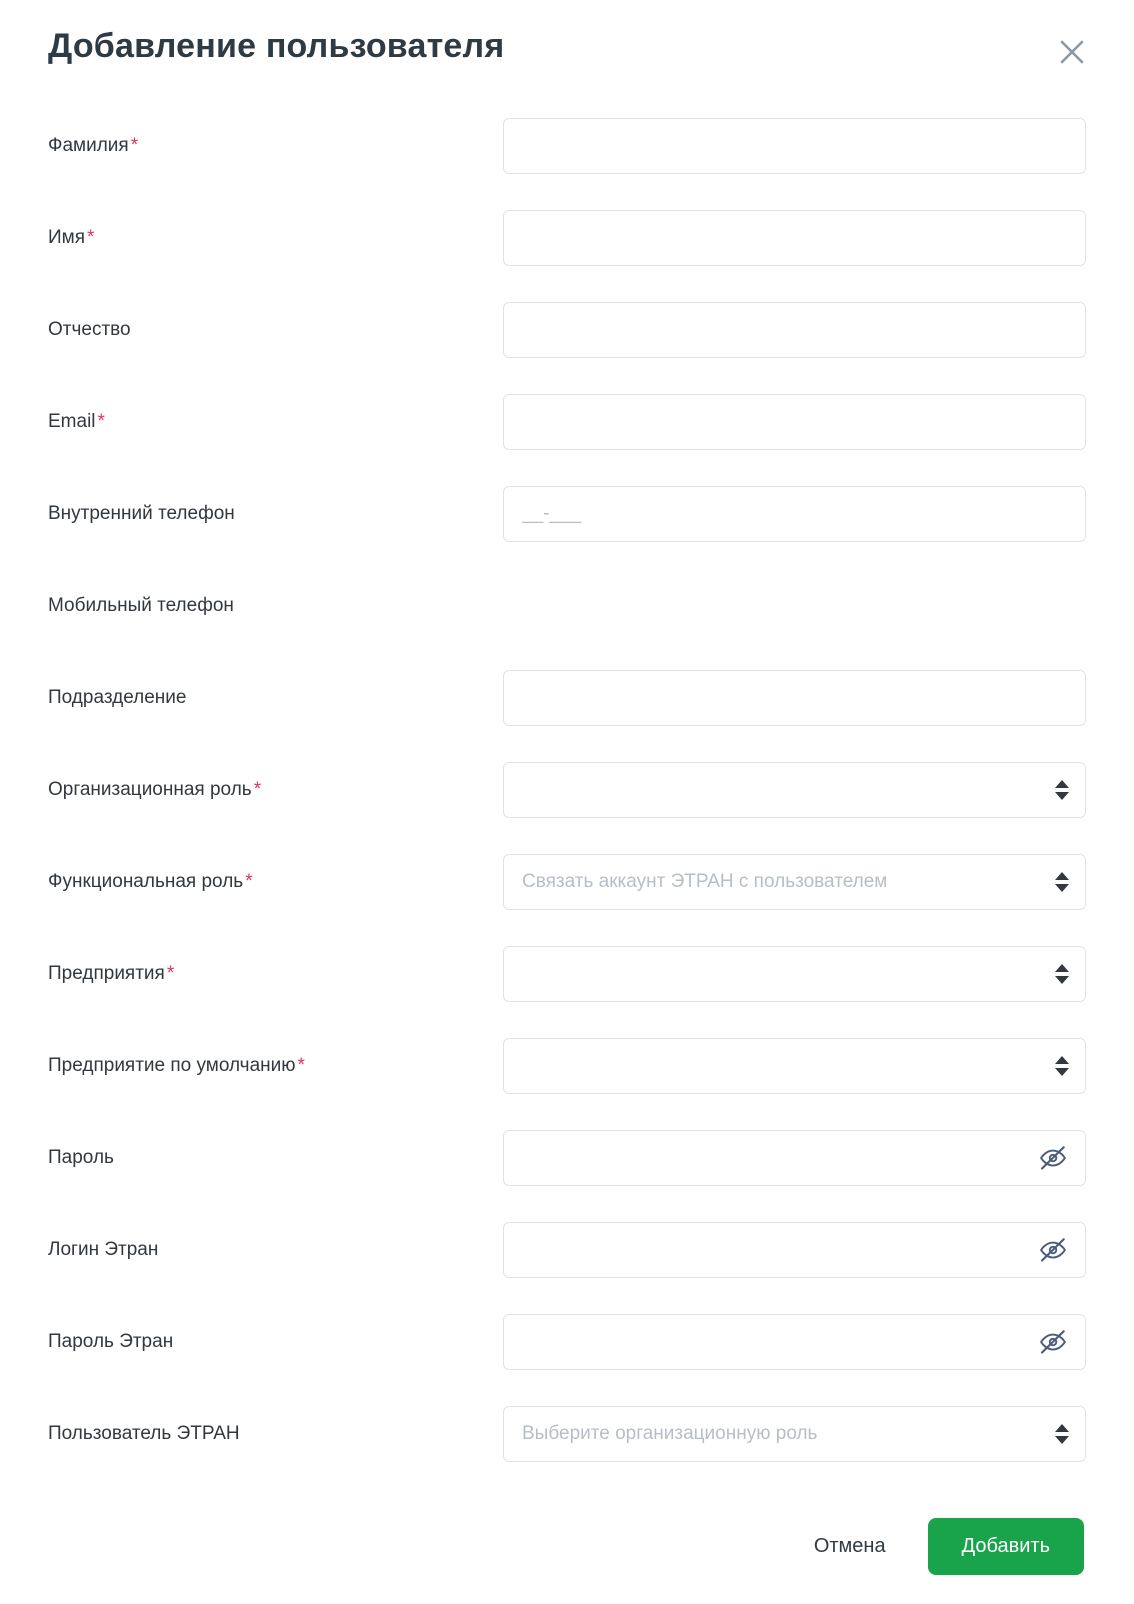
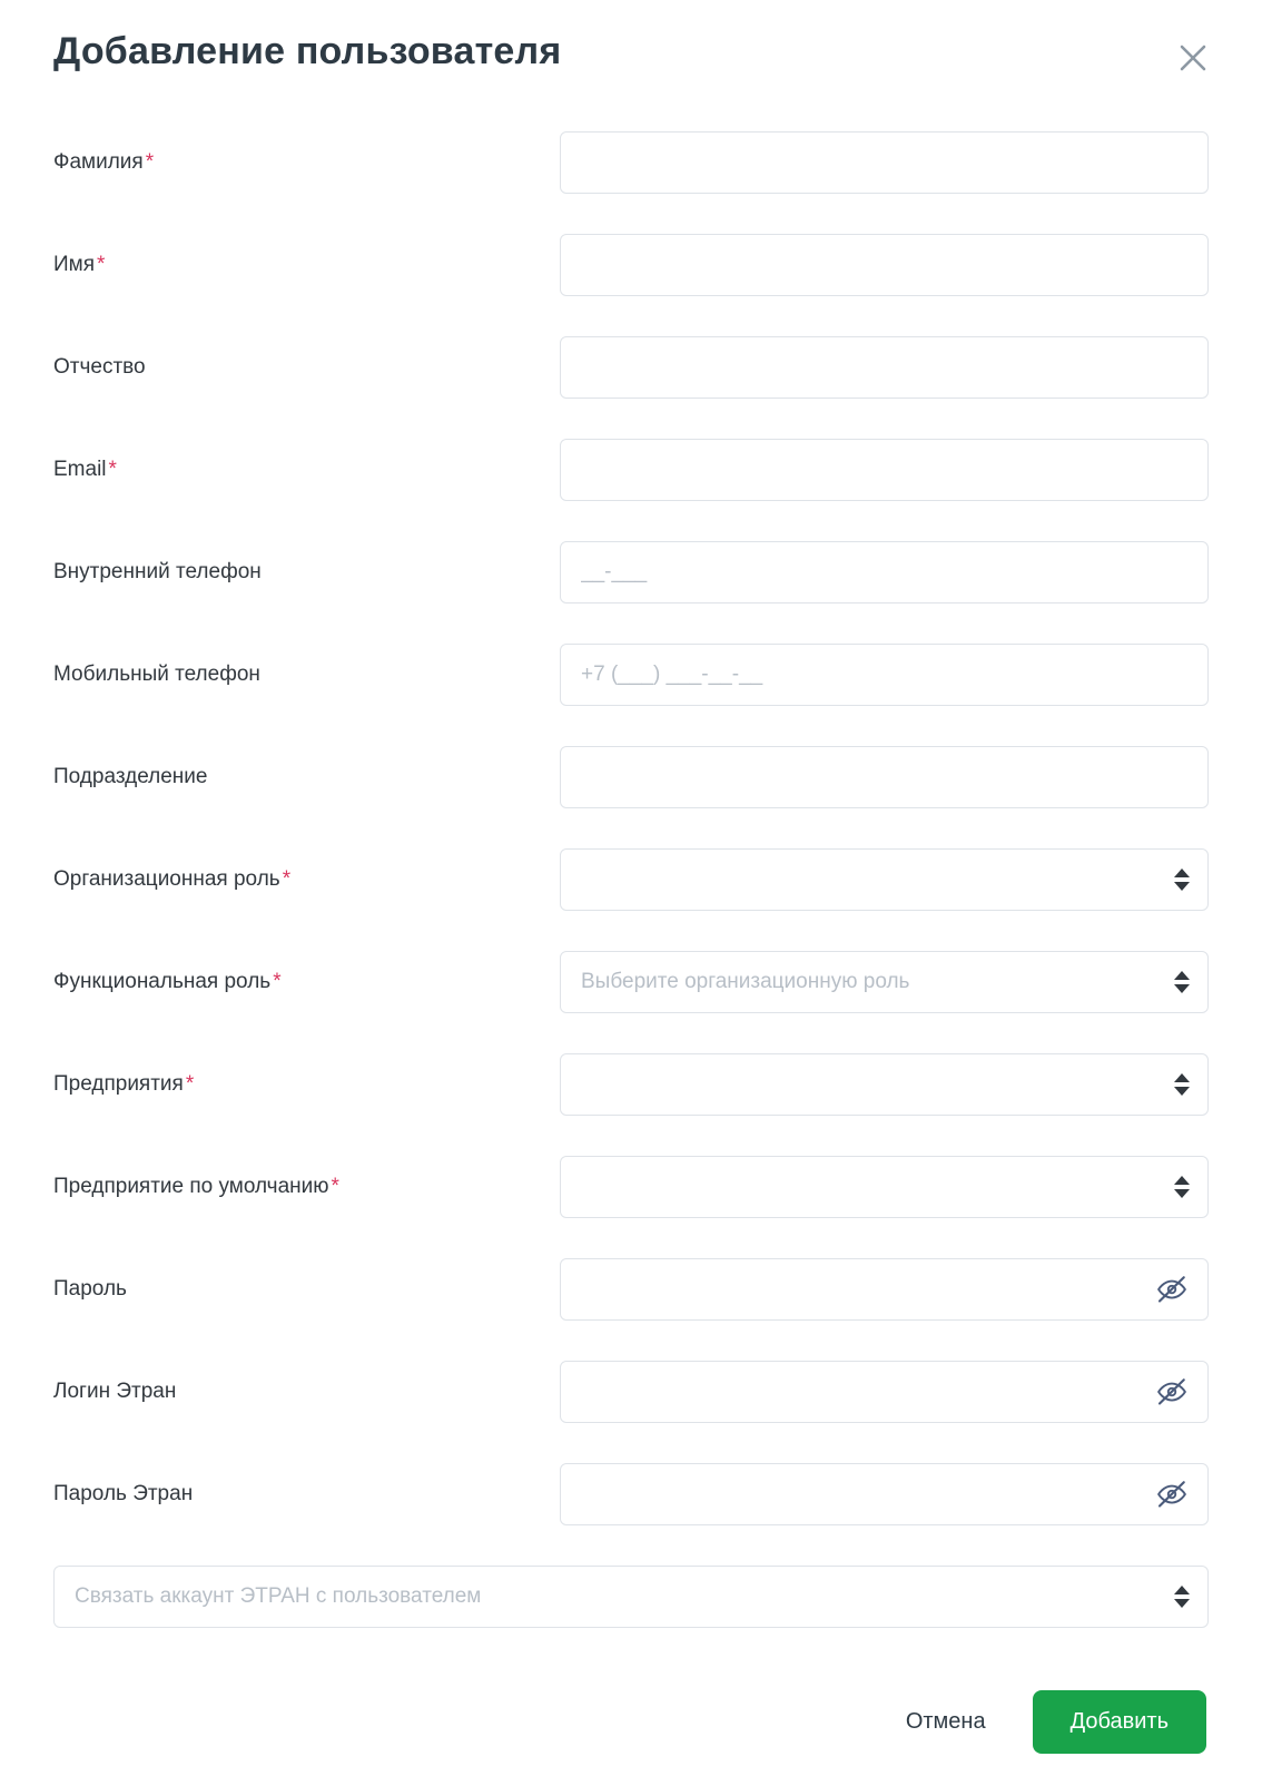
  Добавление пользователя
  Фамилия*
  Имя*
  Отчество
  Email*
  Внутренний телефон
  __-___
  Мобильный телефон
+ +7 (___) ___-__-__
  Подразделение
  Организационная роль*
  Функциональная роль*
- Связать аккаунт ЭТРАН с пользователем
+ Выберите организационную роль
  Предприятия*
  Предприятие по умолчанию*
  Пароль
  Логин Этран
  Пароль Этран
- Пользователь ЭТРАН
- Выберите организационную роль
+ Связать аккаунт ЭТРАН с пользователем
  Отмена
  Добавить
